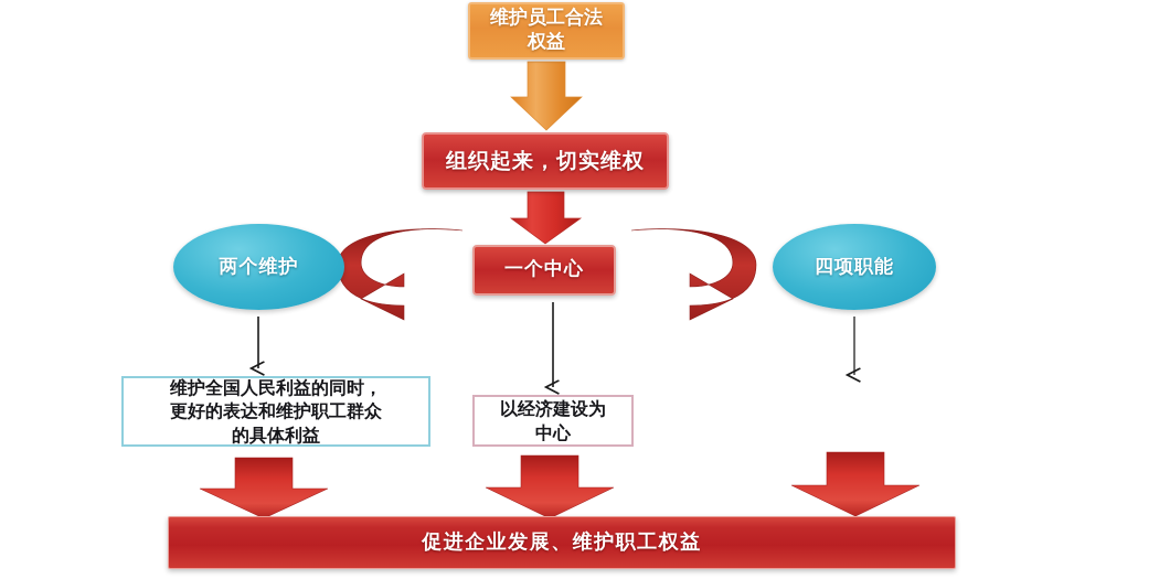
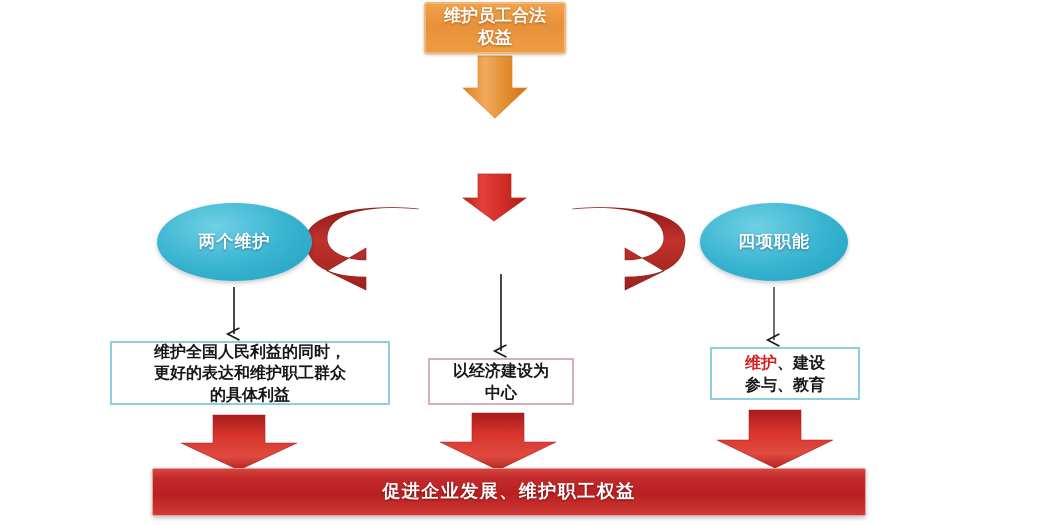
  维护员工合法
  权益
- 组织起来，切实维权
  两个维护
- 一个中心
  四项职能
  维护全国人民利益的同时，
  更好的表达和维护职工群众
  的具体利益
  以经济建设为
  中心
+ 维护、建设
+ 参与、教育
  促进企业发展、维护职工权益
